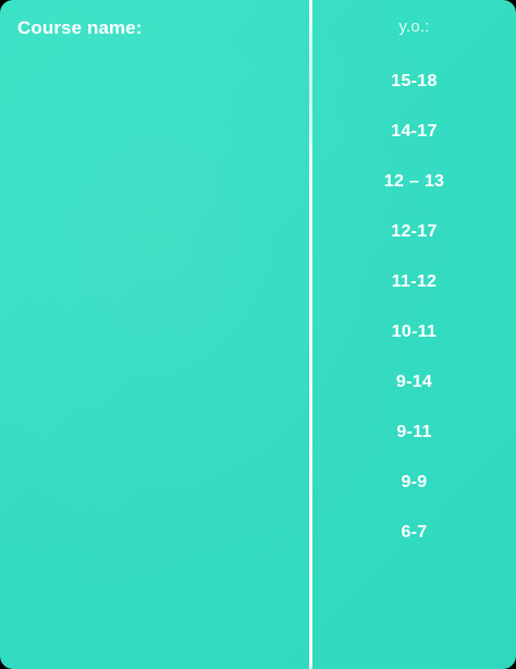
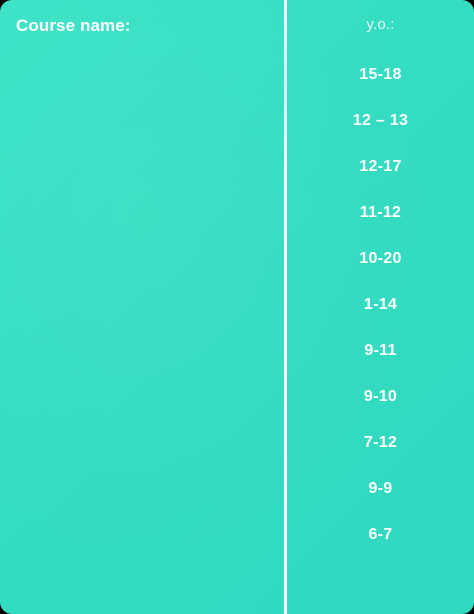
  Course name:
  y.o.:
  15-18
- 14-17
  12 – 13
  12-17
  11-12
- 10-11
+ 10-20
- 9-14
+ 1-14
  9-11
+ 9-10
+ 7-12
  9-9
  6-7
